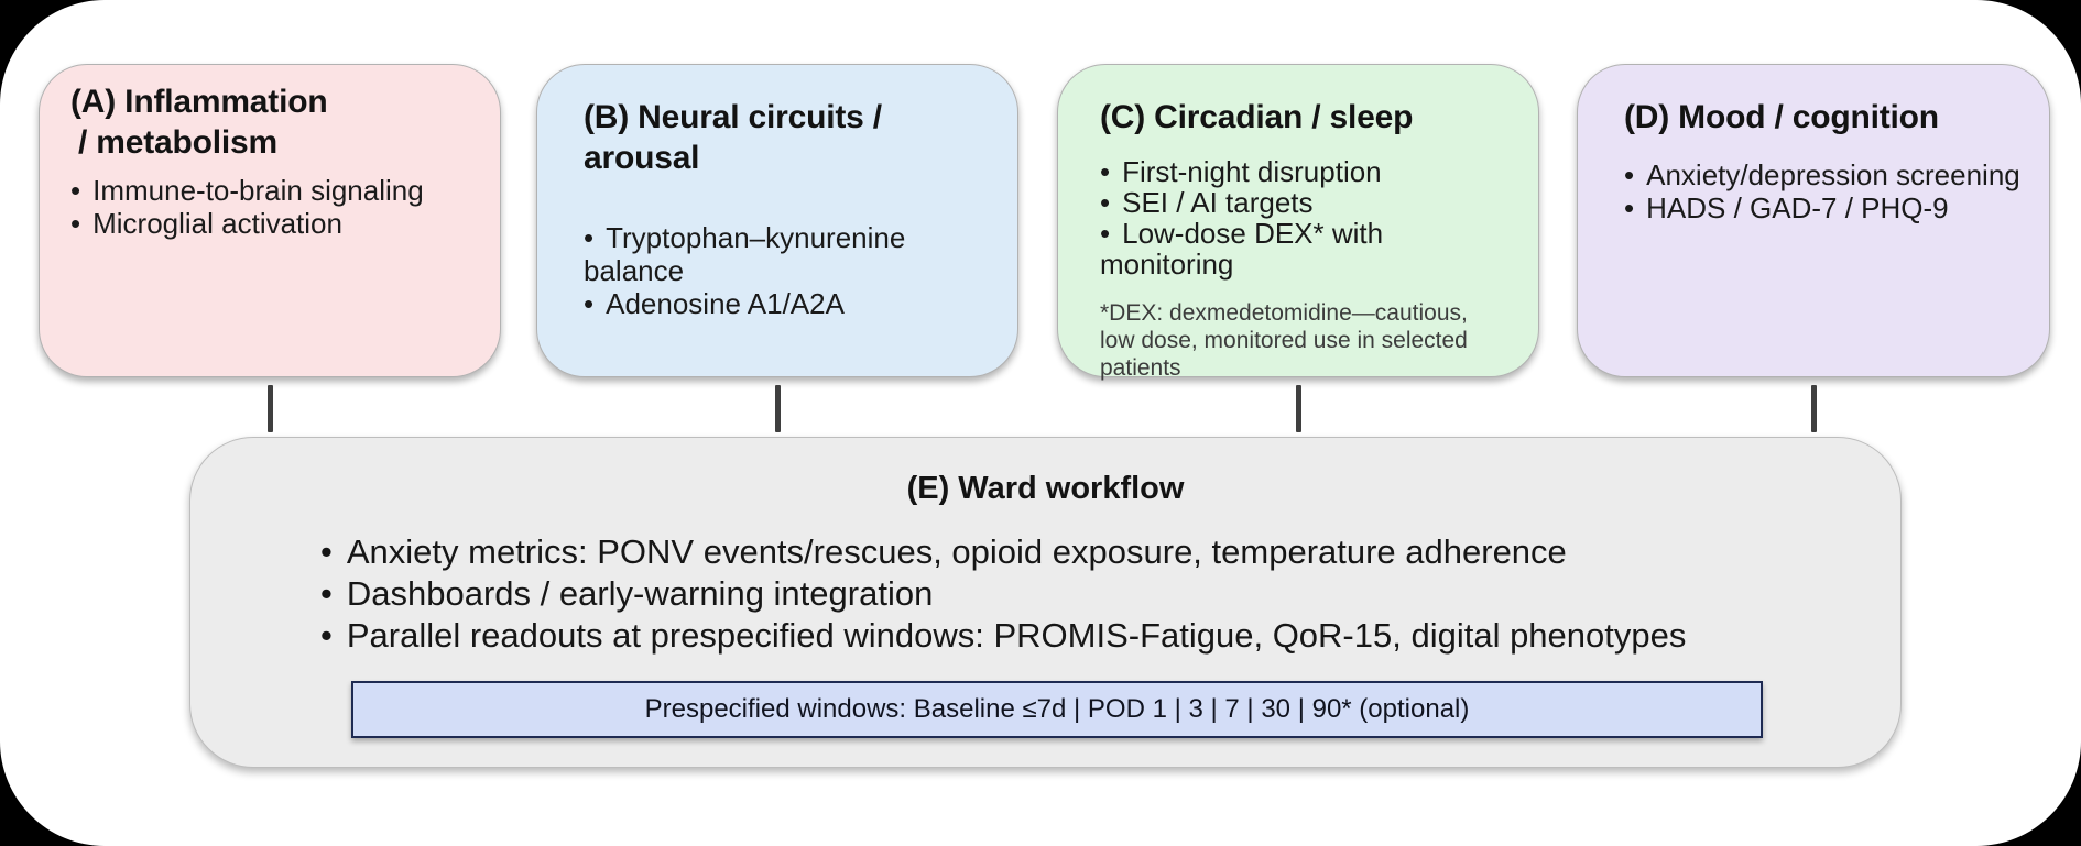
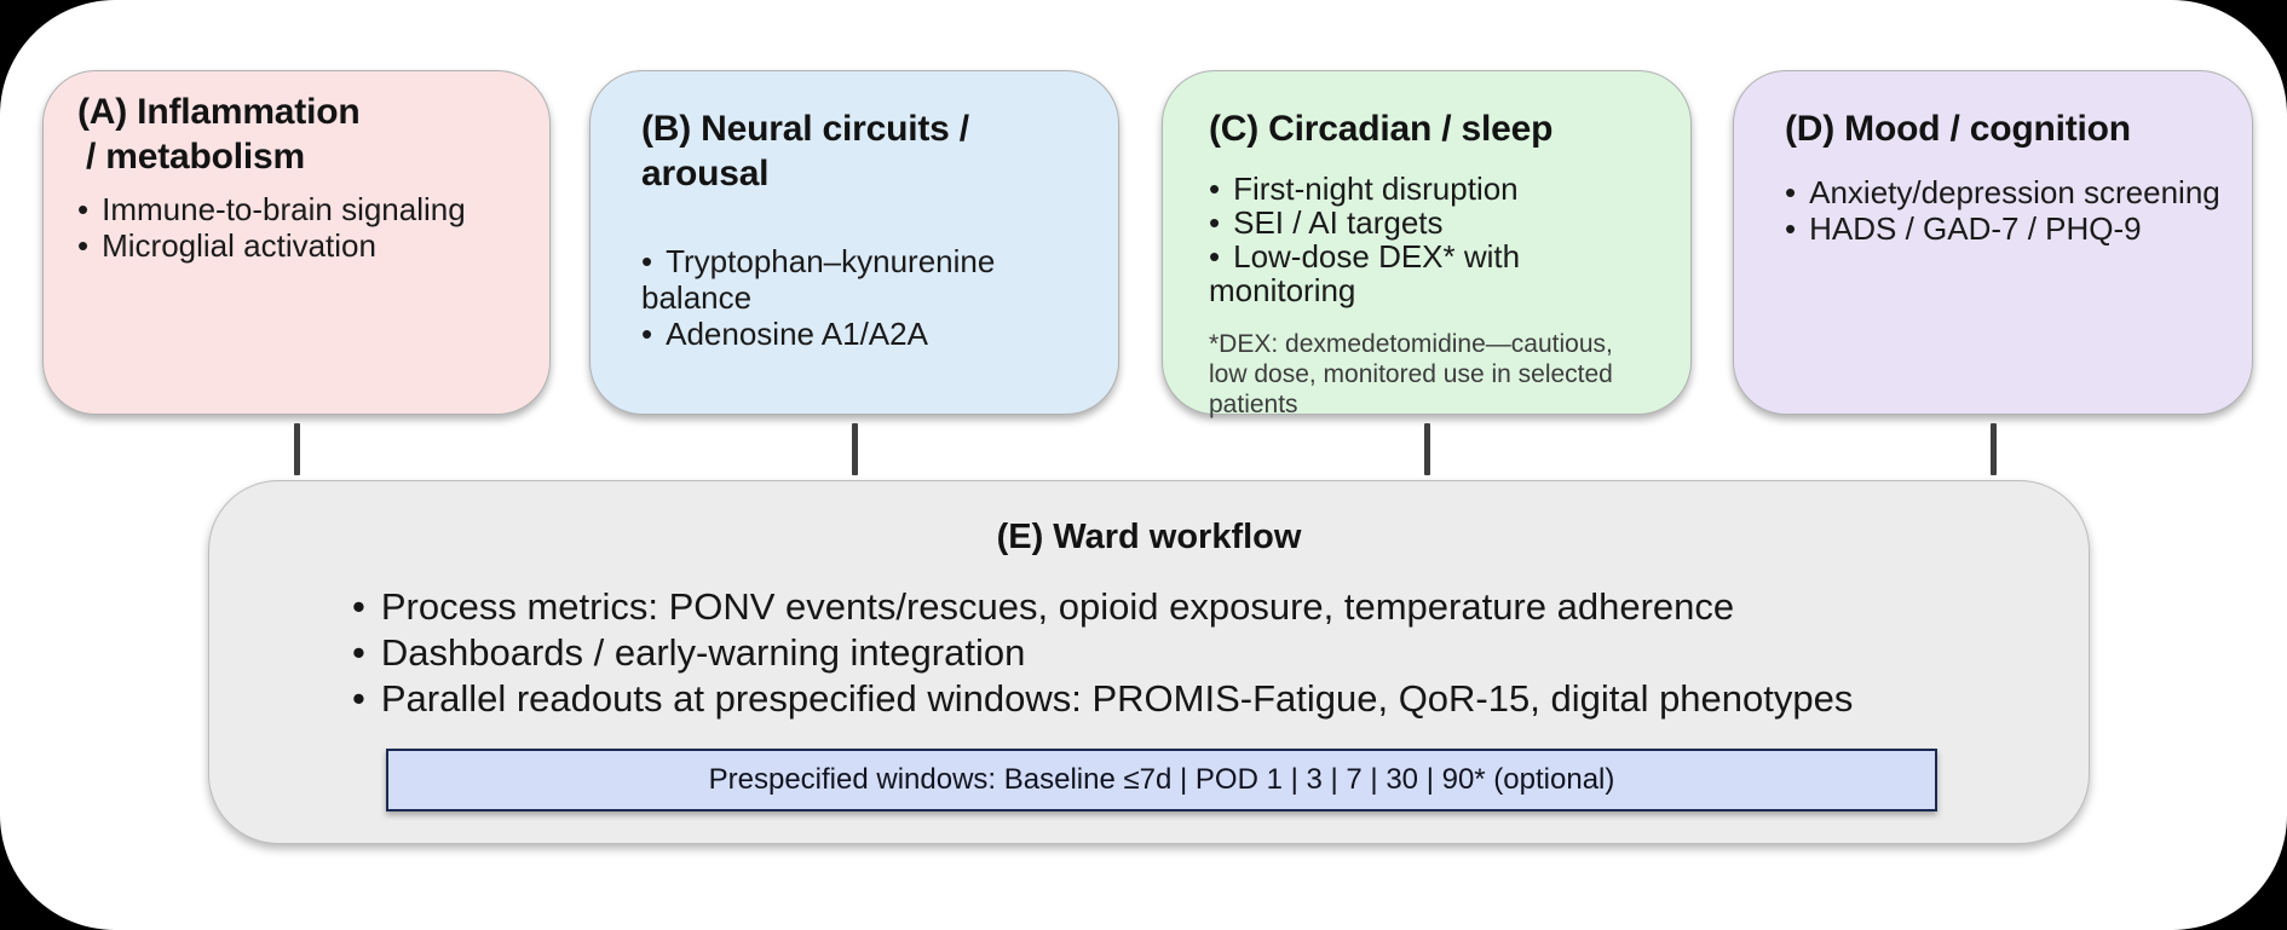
  (A) Inflammation
  / metabolism
  Immune-to-brain signaling
  Microglial activation
  (B) Neural circuits / arousal
  Tryptophan–kynurenine balance
  Adenosine A1/A2A
  (C) Circadian / sleep
  First-night disruption
  SEI / AI targets
  Low-dose DEX* with monitoring
  *DEX: dexmedetomidine—cautious, low dose, monitored use in selected patients
  (D) Mood / cognition
  Anxiety/depression screening
  HADS / GAD-7 / PHQ-9
  (E) Ward workflow
- Anxiety metrics: PONV events/rescues, opioid exposure, temperature adherence
+ Process metrics: PONV events/rescues, opioid exposure, temperature adherence
  Dashboards / early-warning integration
  Parallel readouts at prespecified windows: PROMIS-Fatigue, QoR-15, digital phenotypes
  Prespecified windows: Baseline ≤7d | POD 1 | 3 | 7 | 30 | 90* (optional)
